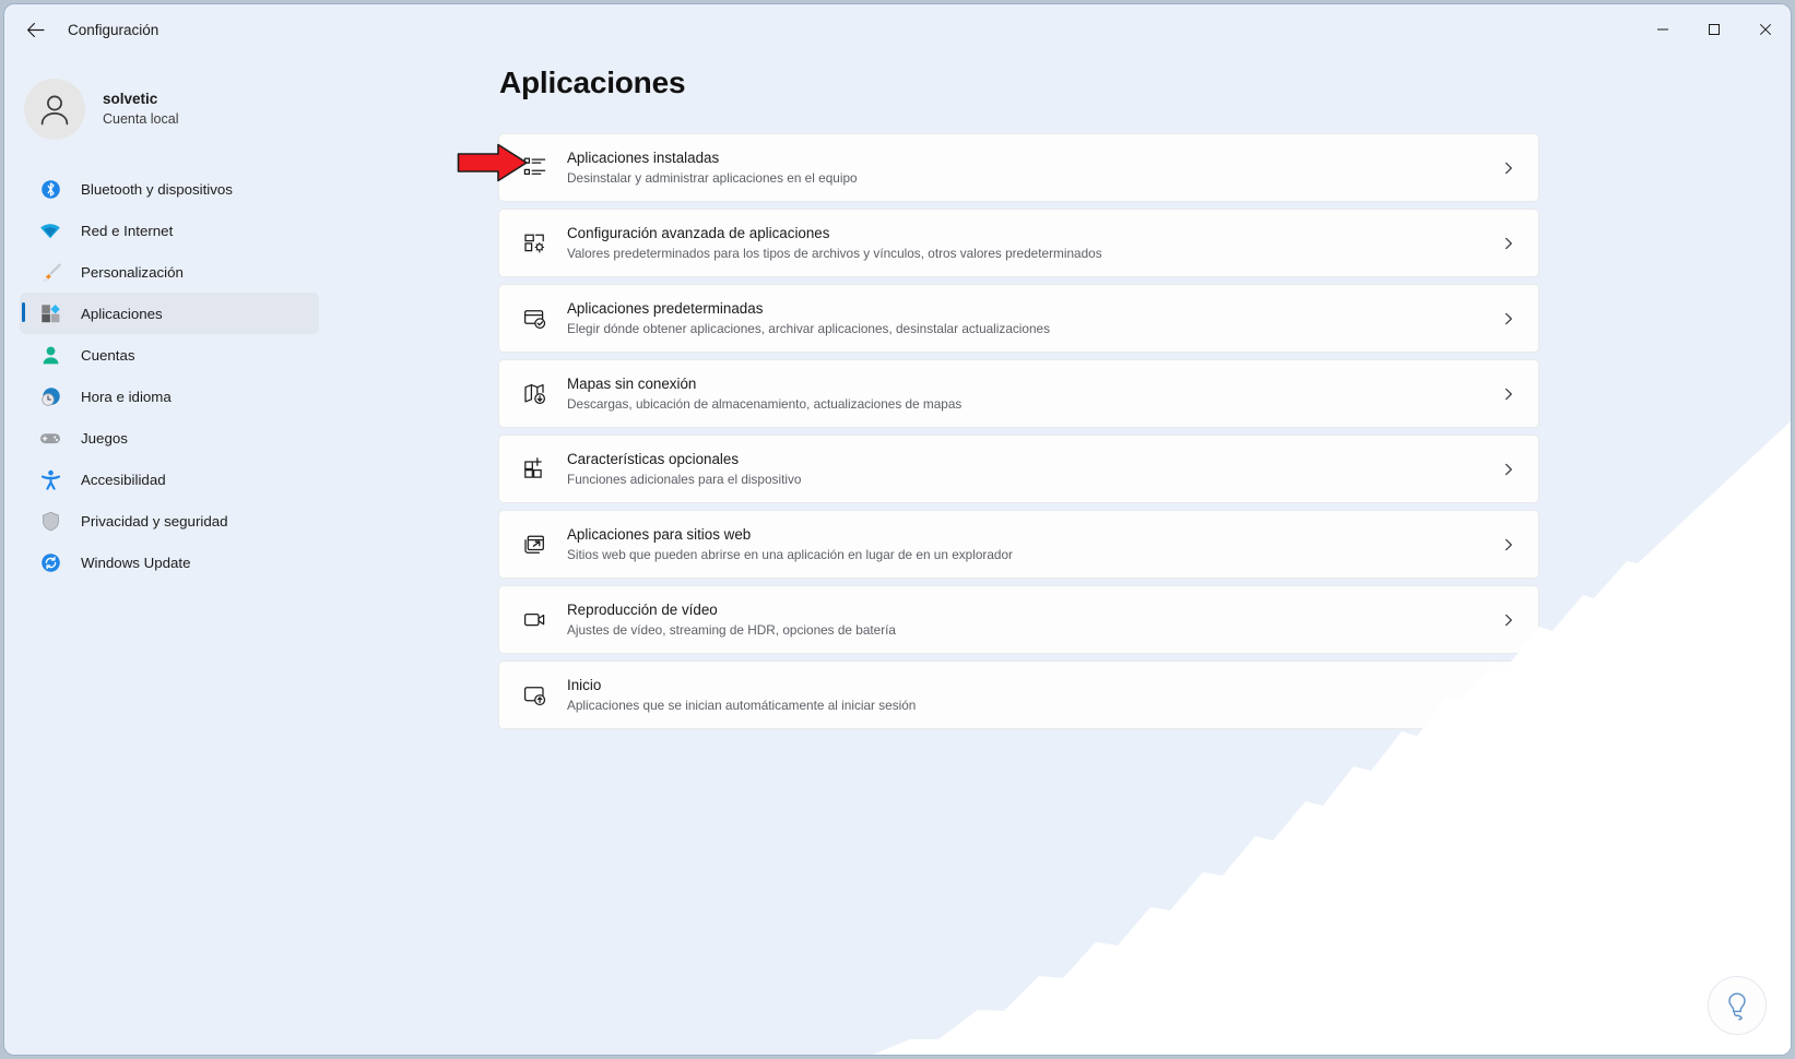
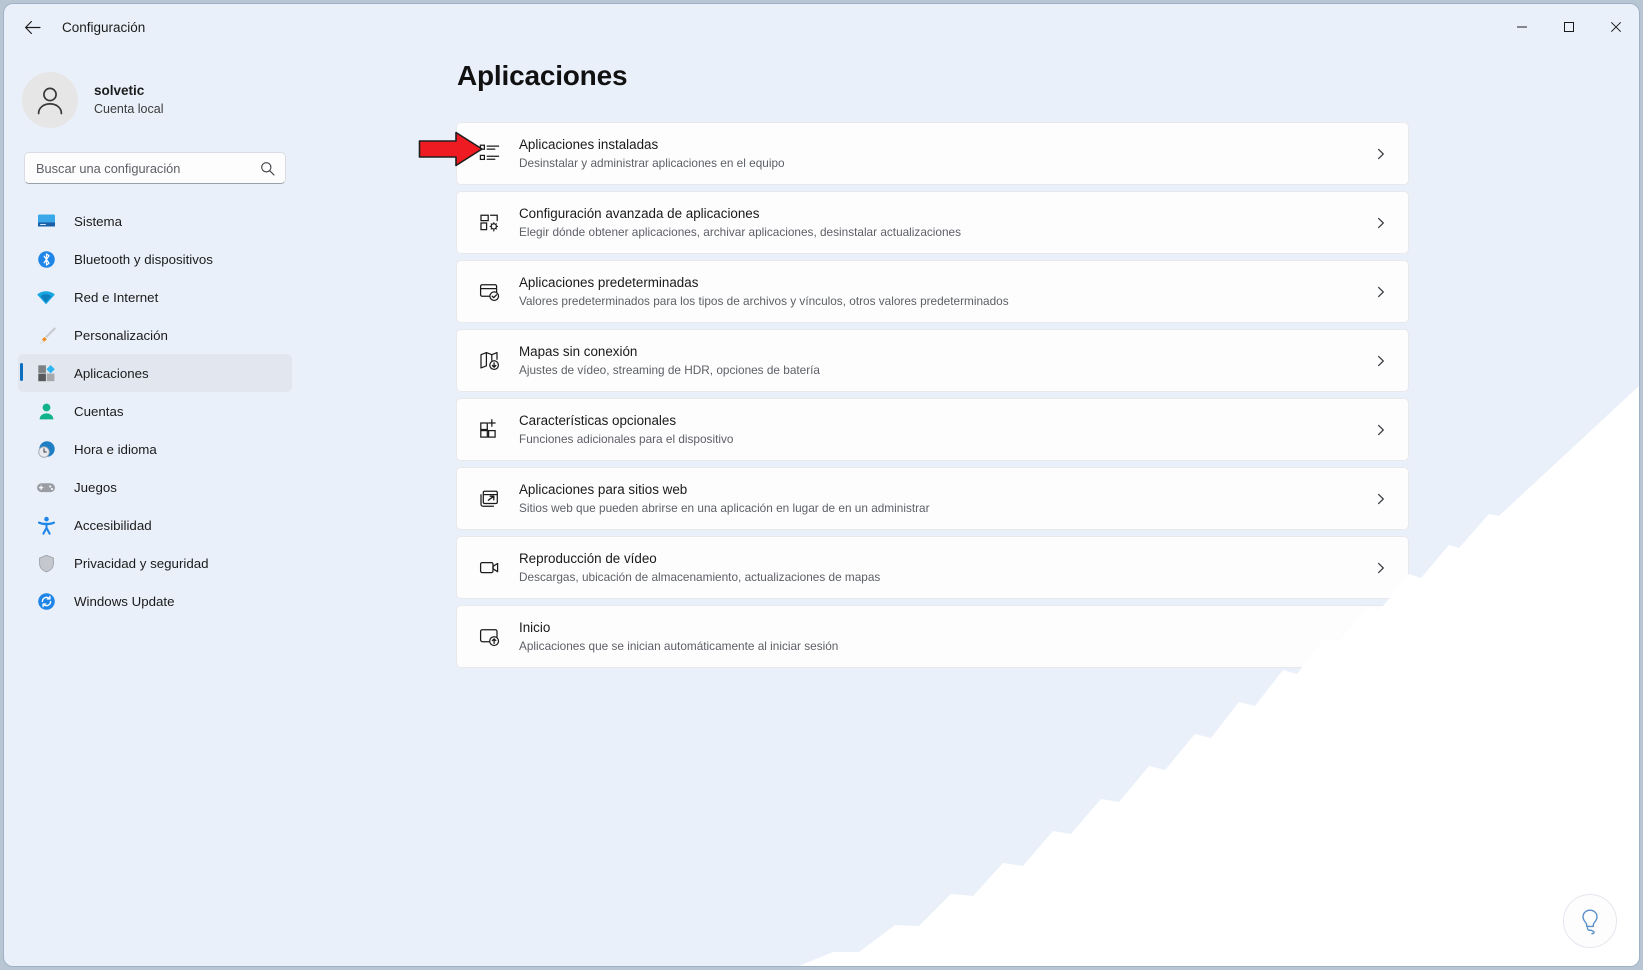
  Configuración
  solvetic
  Cuenta local
+ Buscar una configuración
+ Sistema
  Bluetooth y dispositivos
  Red e Internet
  Personalización
  Aplicaciones
  Cuentas
  Hora e idioma
  Juegos
  Accesibilidad
  Privacidad y seguridad
  Windows Update
  Aplicaciones
  Aplicaciones instaladas
  Desinstalar y administrar aplicaciones en el equipo
  Configuración avanzada de aplicaciones
- Valores predeterminados para los tipos de archivos y vínculos, otros valores predeterminados
+ Elegir dónde obtener aplicaciones, archivar aplicaciones, desinstalar actualizaciones
  Aplicaciones predeterminadas
- Elegir dónde obtener aplicaciones, archivar aplicaciones, desinstalar actualizaciones
+ Valores predeterminados para los tipos de archivos y vínculos, otros valores predeterminados
  Mapas sin conexión
- Descargas, ubicación de almacenamiento, actualizaciones de mapas
+ Ajustes de vídeo, streaming de HDR, opciones de batería
  Características opcionales
  Funciones adicionales para el dispositivo
  Aplicaciones para sitios web
- Sitios web que pueden abrirse en una aplicación en lugar de en un explorador
+ Sitios web que pueden abrirse en una aplicación en lugar de en un administrar
  Reproducción de vídeo
- Ajustes de vídeo, streaming de HDR, opciones de batería
+ Descargas, ubicación de almacenamiento, actualizaciones de mapas
  Inicio
  Aplicaciones que se inician automáticamente al iniciar sesión
